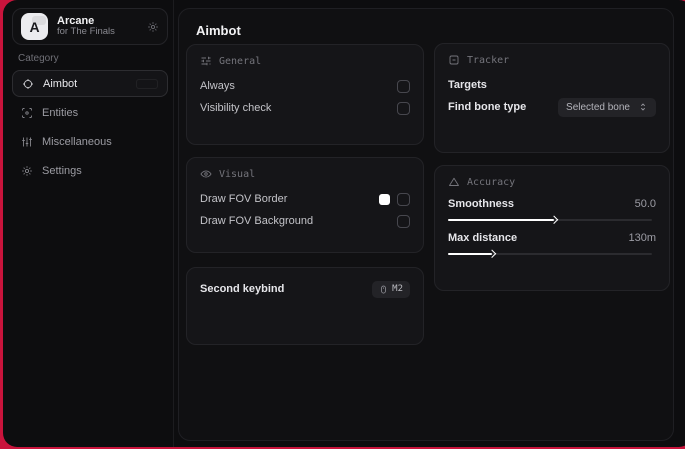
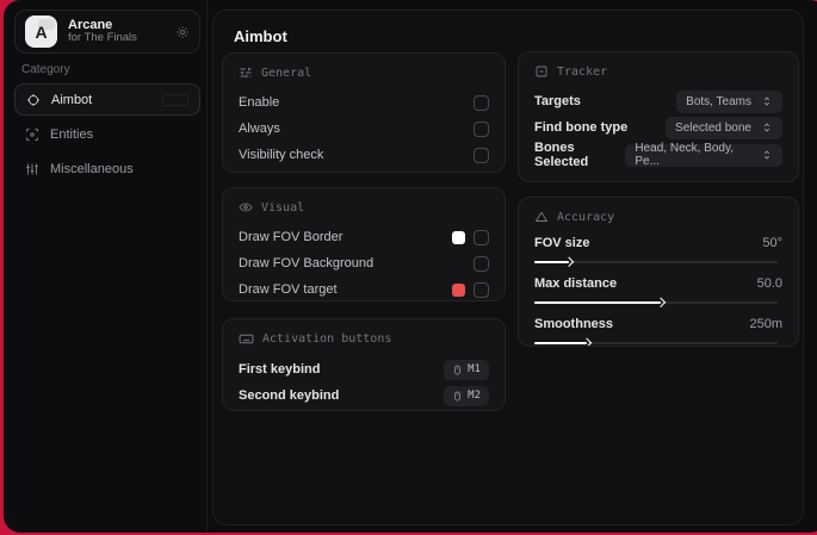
  A
  Arcane
  for The Finals
  Category
  Aimbot
  Entities
  Miscellaneous
- Settings
  Aimbot
  General
+ Enable
  Always
  Visibility check
  Visual
  Draw FOV Border
  Draw FOV Background
+ Draw FOV target
+ Activation buttons
+ First keybind
+ M1
  Second keybind
  M2
  Tracker
  Targets
+ Bots, Teams
  Find bone type
  Selected bone
+ Bones Selected
+ Head, Neck, Body, Pe...
  Accuracy
+ FOV size
+ 50°
- Smoothness
+ Max distance
  50.0
- Max distance
+ Smoothness
- 130m
+ 250m
